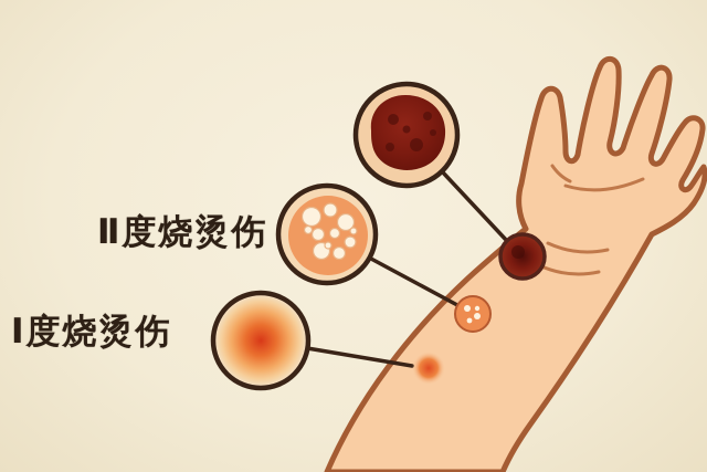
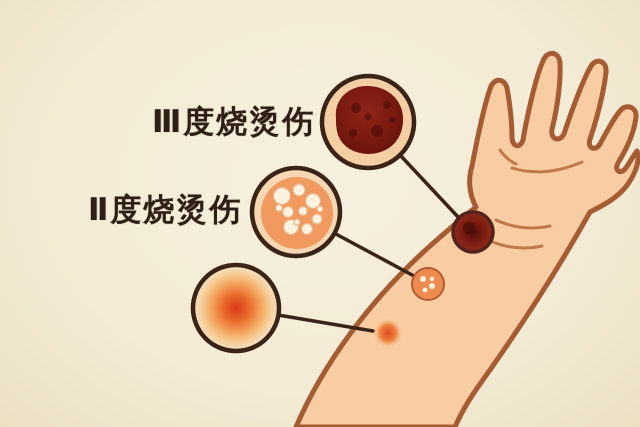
+ Ⅲ度烧烫伤
  Ⅱ度烧烫伤
- Ⅰ度烧烫伤
